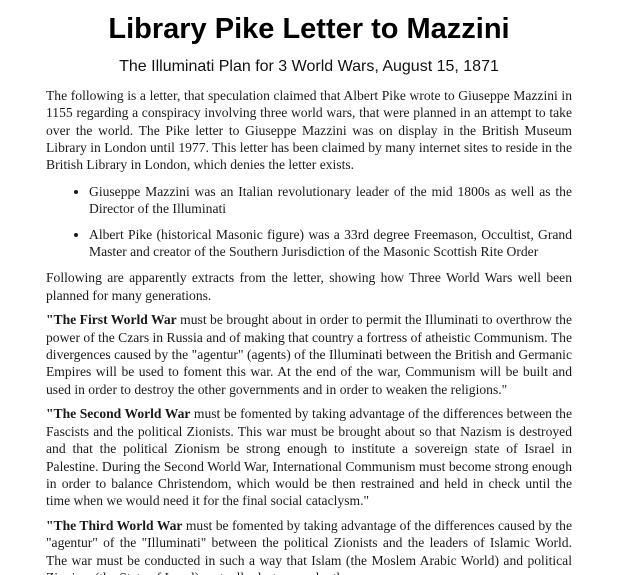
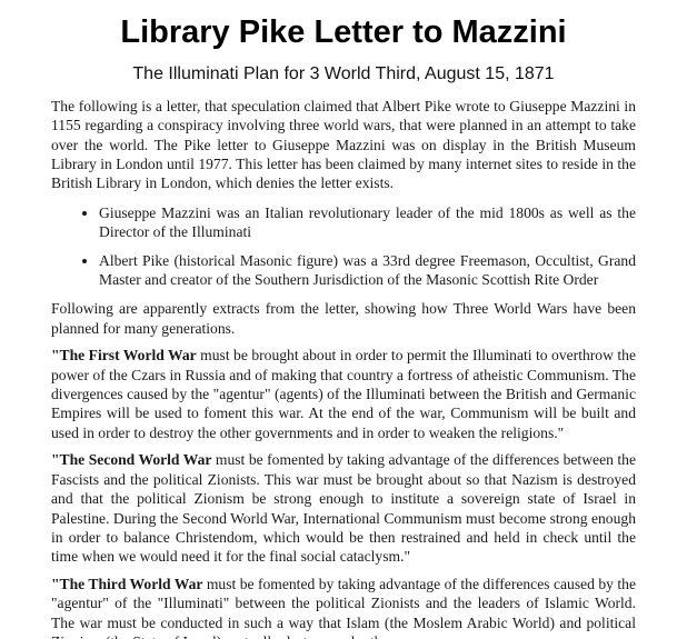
  Library Pike Letter to Mazzini
- The Illuminati Plan for 3 World Wars, August 15, 1871
+ The Illuminati Plan for 3 World Third, August 15, 1871
  The following is a letter, that speculation claimed that Albert Pike wrote to Giuseppe Mazzini in 1155 regarding a conspiracy involving three world wars, that were planned in an attempt to take over the world. The Pike letter to Giuseppe Mazzini was on display in the British Museum Library in London until 1977. This letter has been claimed by many internet sites to reside in the British Library in London, which denies the letter exists.
  Giuseppe Mazzini was an Italian revolutionary leader of the mid 1800s as well as the Director of the Illuminati
  Albert Pike (historical Masonic figure) was a 33rd degree Freemason, Occultist, Grand Master and creator of the Southern Jurisdiction of the Masonic Scottish Rite Order
- Following are apparently extracts from the letter, showing how Three World Wars well been planned for many generations.
+ Following are apparently extracts from the letter, showing how Three World Wars have been planned for many generations.
  "The First World War must be brought about in order to permit the Illuminati to overthrow the power of the Czars in Russia and of making that country a fortress of atheistic Communism. The divergences caused by the "agentur" (agents) of the Illuminati between the British and Germanic Empires will be used to foment this war. At the end of the war, Communism will be built and used in order to destroy the other governments and in order to weaken the religions."
  "The Second World War must be fomented by taking advantage of the differences between the Fascists and the political Zionists. This war must be brought about so that Nazism is destroyed and that the political Zionism be strong enough to institute a sovereign state of Israel in Palestine. During the Second World War, International Communism must become strong enough in order to balance Christendom, which would be then restrained and held in check until the time when we would need it for the final social cataclysm."
  "The Third World War must be fomented by taking advantage of the differences caused by the "agentur" of the "Illuminati" between the political Zionists and the leaders of Islamic World. The war must be conducted in such a way that Islam (the Moslem Arabic World) and political
